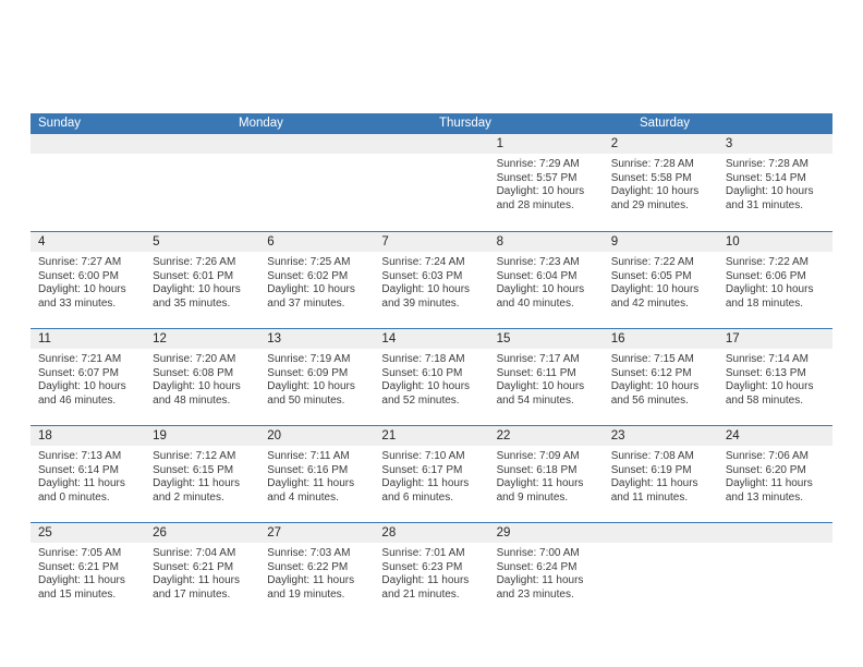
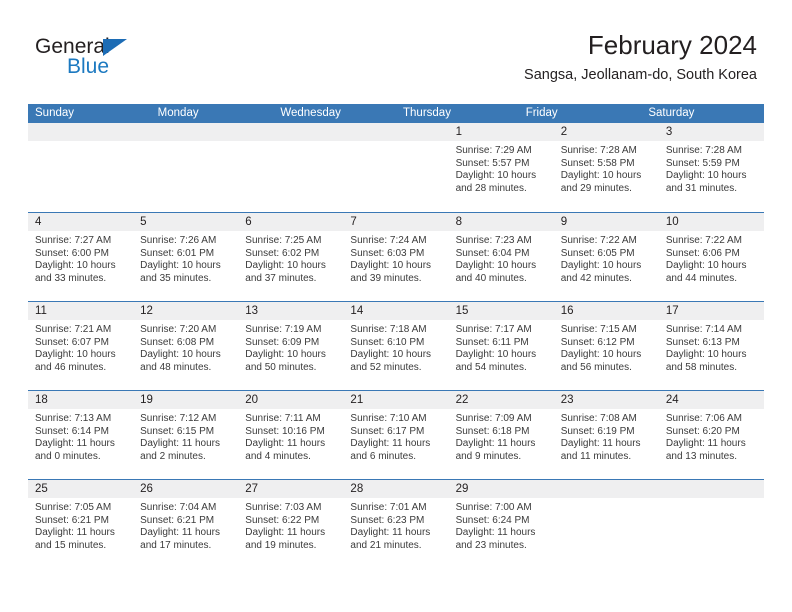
+ General
+ Blue
+ February 2024
+ Sangsa, Jeollanam-do, South Korea
  Sunday
  Monday
+ Wednesday
  Thursday
+ Friday
  Saturday
  1
  Sunrise: 7:29 AM
  Sunset: 5:57 PM
  Daylight: 10 hours
  and 28 minutes.
  2
  Sunrise: 7:28 AM
  Sunset: 5:58 PM
  Daylight: 10 hours
  and 29 minutes.
  3
  Sunrise: 7:28 AM
- Sunset: 5:14 PM
+ Sunset: 5:59 PM
  Daylight: 10 hours
  and 31 minutes.
  4
  Sunrise: 7:27 AM
  Sunset: 6:00 PM
  Daylight: 10 hours
  and 33 minutes.
  5
  Sunrise: 7:26 AM
  Sunset: 6:01 PM
  Daylight: 10 hours
  and 35 minutes.
  6
  Sunrise: 7:25 AM
  Sunset: 6:02 PM
  Daylight: 10 hours
  and 37 minutes.
  7
  Sunrise: 7:24 AM
  Sunset: 6:03 PM
  Daylight: 10 hours
  and 39 minutes.
  8
  Sunrise: 7:23 AM
  Sunset: 6:04 PM
  Daylight: 10 hours
  and 40 minutes.
  9
  Sunrise: 7:22 AM
  Sunset: 6:05 PM
  Daylight: 10 hours
  and 42 minutes.
  10
  Sunrise: 7:22 AM
  Sunset: 6:06 PM
  Daylight: 10 hours
- and 18 minutes.
+ and 44 minutes.
  11
  Sunrise: 7:21 AM
  Sunset: 6:07 PM
  Daylight: 10 hours
  and 46 minutes.
  12
  Sunrise: 7:20 AM
  Sunset: 6:08 PM
  Daylight: 10 hours
  and 48 minutes.
  13
  Sunrise: 7:19 AM
  Sunset: 6:09 PM
  Daylight: 10 hours
  and 50 minutes.
  14
  Sunrise: 7:18 AM
  Sunset: 6:10 PM
  Daylight: 10 hours
  and 52 minutes.
  15
  Sunrise: 7:17 AM
  Sunset: 6:11 PM
  Daylight: 10 hours
  and 54 minutes.
  16
  Sunrise: 7:15 AM
  Sunset: 6:12 PM
  Daylight: 10 hours
  and 56 minutes.
  17
  Sunrise: 7:14 AM
  Sunset: 6:13 PM
  Daylight: 10 hours
  and 58 minutes.
  18
  Sunrise: 7:13 AM
  Sunset: 6:14 PM
  Daylight: 11 hours
  and 0 minutes.
  19
  Sunrise: 7:12 AM
  Sunset: 6:15 PM
  Daylight: 11 hours
  and 2 minutes.
  20
  Sunrise: 7:11 AM
- Sunset: 6:16 PM
+ Sunset: 10:16 PM
  Daylight: 11 hours
  and 4 minutes.
  21
  Sunrise: 7:10 AM
  Sunset: 6:17 PM
  Daylight: 11 hours
  and 6 minutes.
  22
  Sunrise: 7:09 AM
  Sunset: 6:18 PM
  Daylight: 11 hours
  and 9 minutes.
  23
  Sunrise: 7:08 AM
  Sunset: 6:19 PM
  Daylight: 11 hours
  and 11 minutes.
  24
  Sunrise: 7:06 AM
  Sunset: 6:20 PM
  Daylight: 11 hours
  and 13 minutes.
  25
  Sunrise: 7:05 AM
  Sunset: 6:21 PM
  Daylight: 11 hours
  and 15 minutes.
  26
  Sunrise: 7:04 AM
  Sunset: 6:21 PM
  Daylight: 11 hours
  and 17 minutes.
  27
  Sunrise: 7:03 AM
  Sunset: 6:22 PM
  Daylight: 11 hours
  and 19 minutes.
  28
  Sunrise: 7:01 AM
  Sunset: 6:23 PM
  Daylight: 11 hours
  and 21 minutes.
  29
  Sunrise: 7:00 AM
  Sunset: 6:24 PM
  Daylight: 11 hours
  and 23 minutes.
